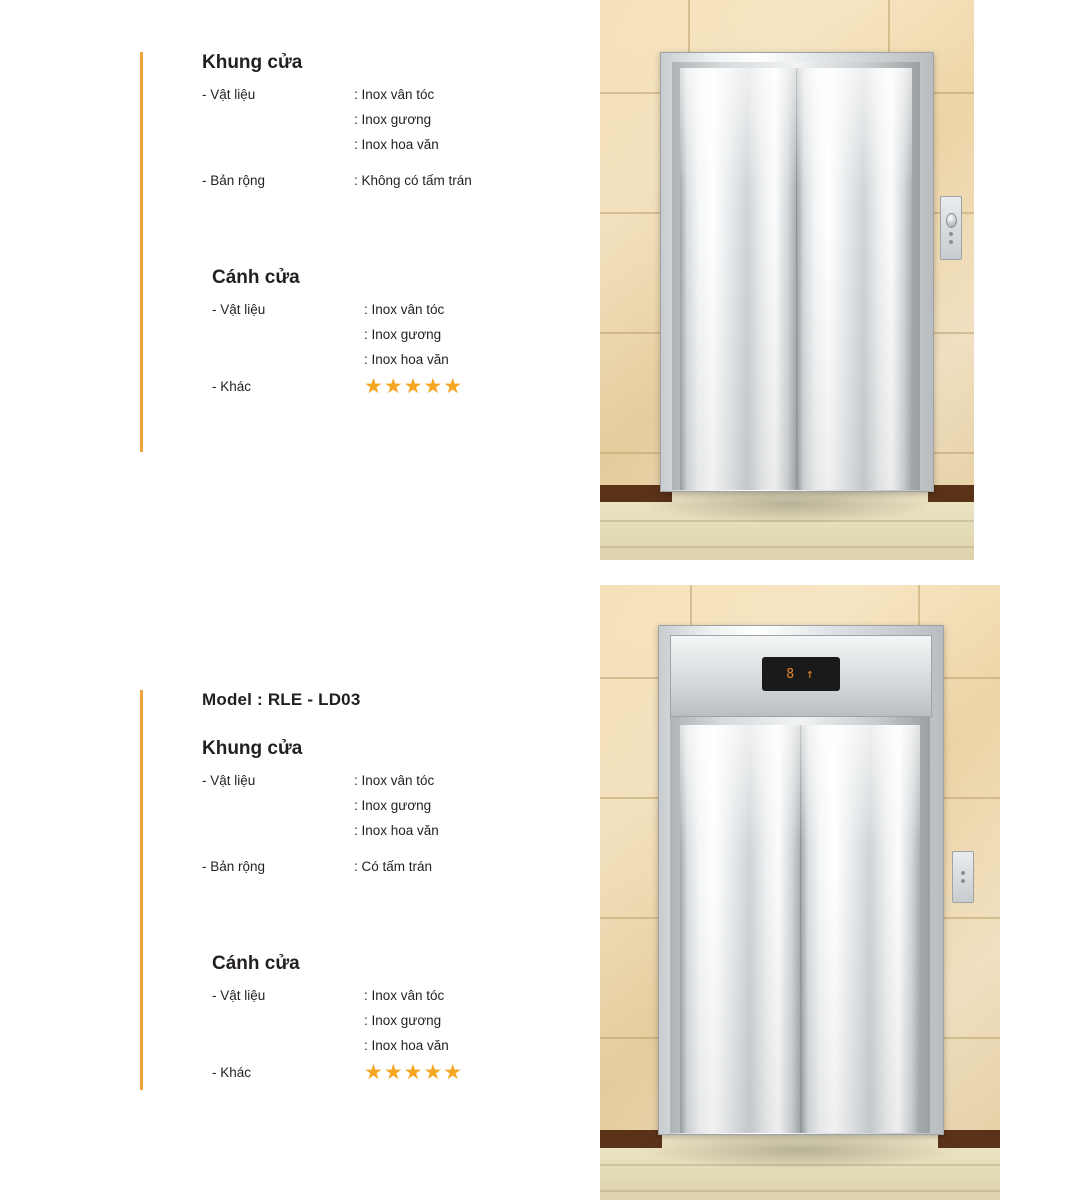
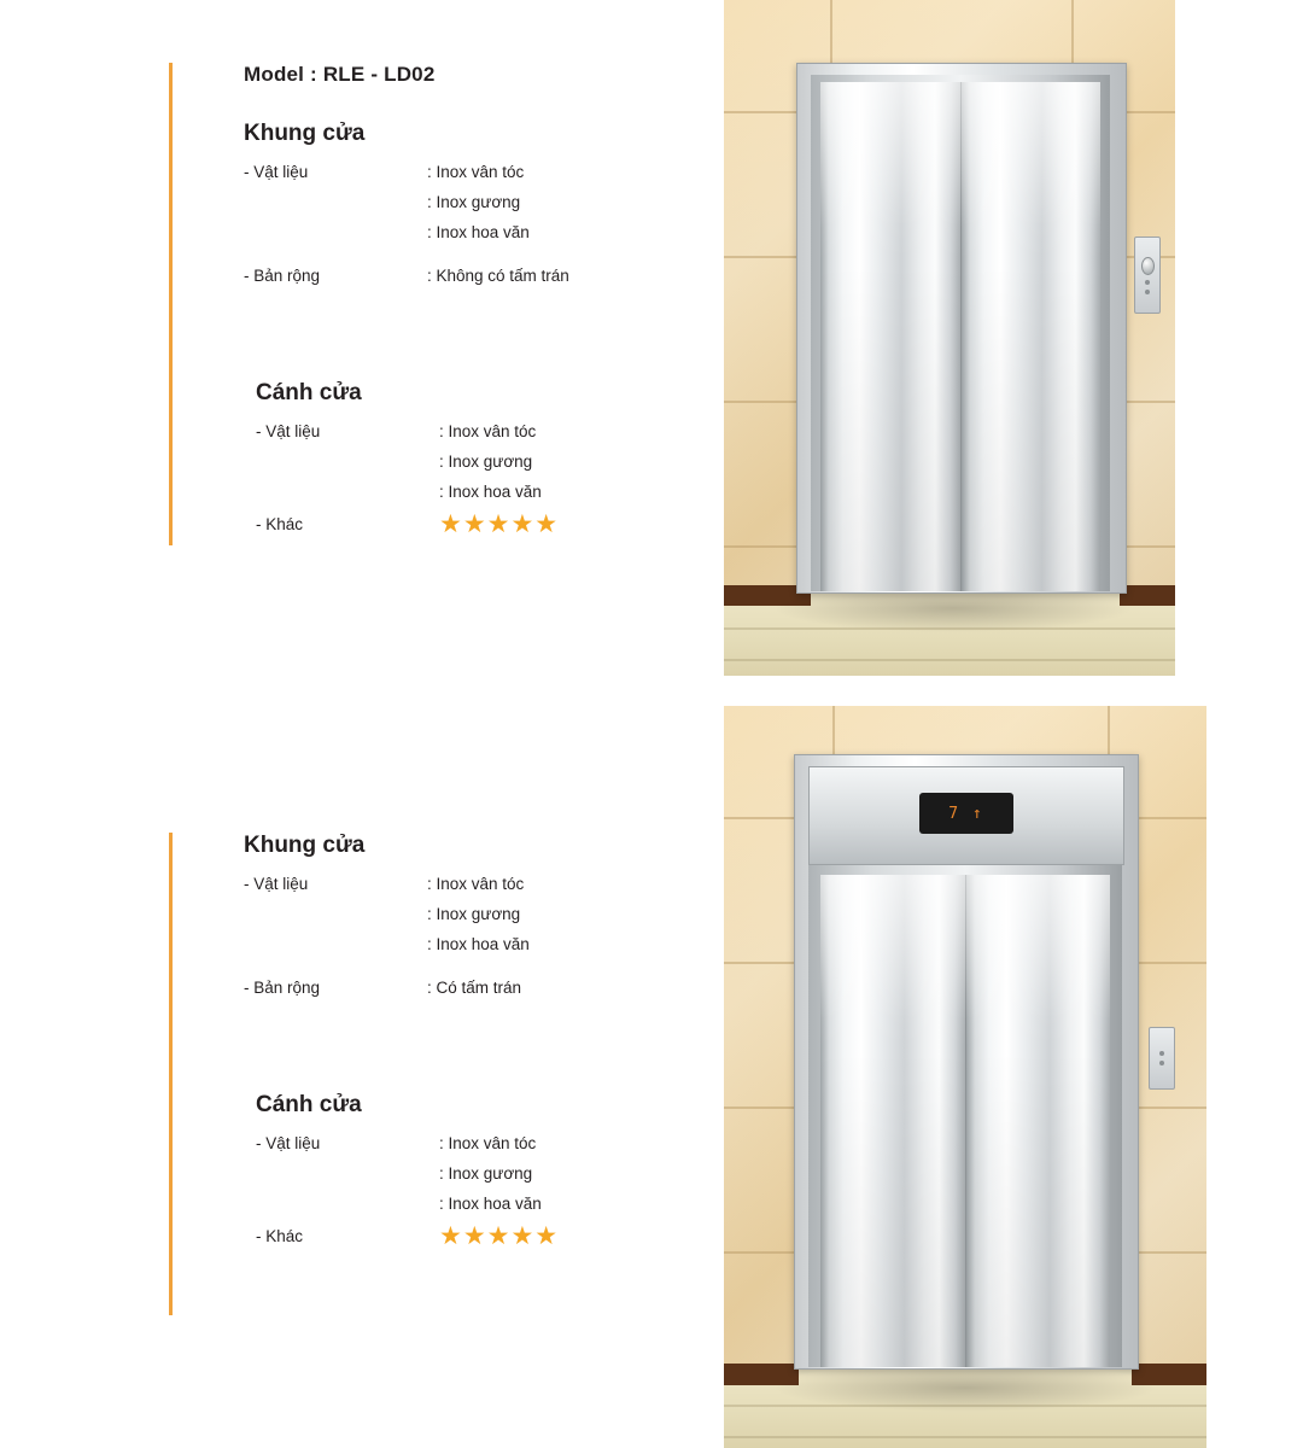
+ Model : RLE - LD02
  Khung cửa
  - Vật liệu
  : Inox vân tóc
  : Inox gương
  : Inox hoa văn
  - Bản rộng
  : Không có tấm trán
  Cánh cửa
  - Vật liệu
  : Inox vân tóc
  : Inox gương
  : Inox hoa văn
  - Khác
  ★★★★★
- Model : RLE - LD03
  Khung cửa
  - Vật liệu
  : Inox vân tóc
  : Inox gương
  : Inox hoa văn
  - Bản rộng
  : Có tấm trán
  Cánh cửa
  - Vật liệu
  : Inox vân tóc
  : Inox gương
  : Inox hoa văn
  - Khác
  ★★★★★
- 8 ↑
+ 7 ↑
